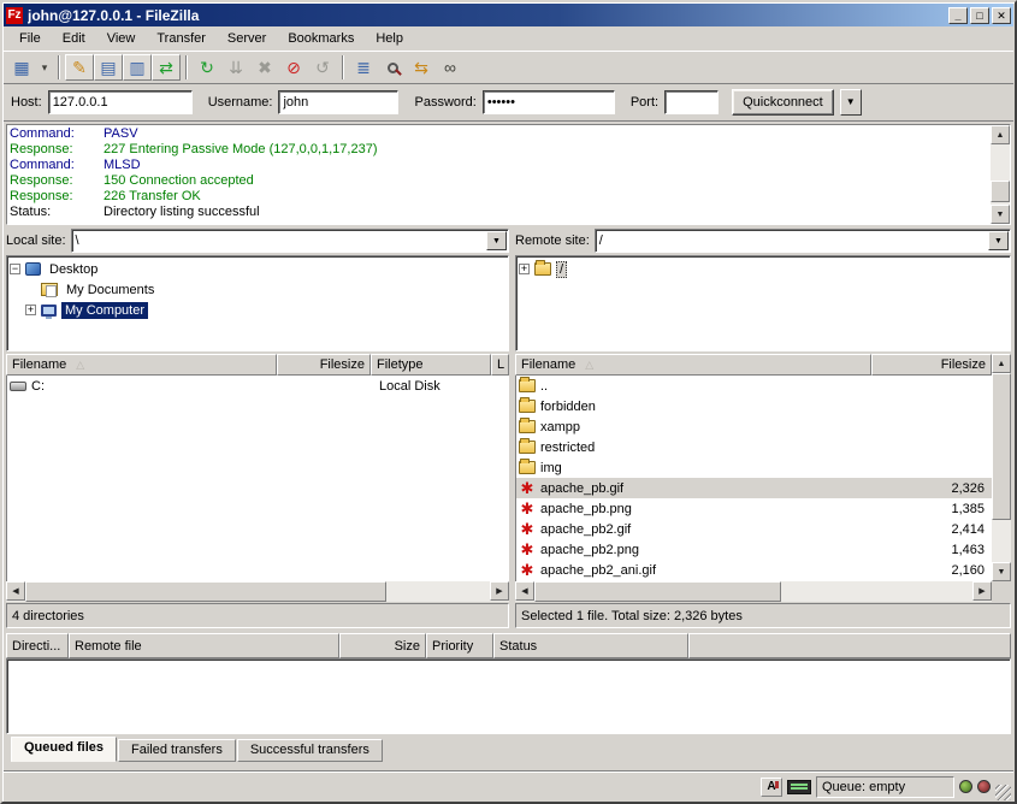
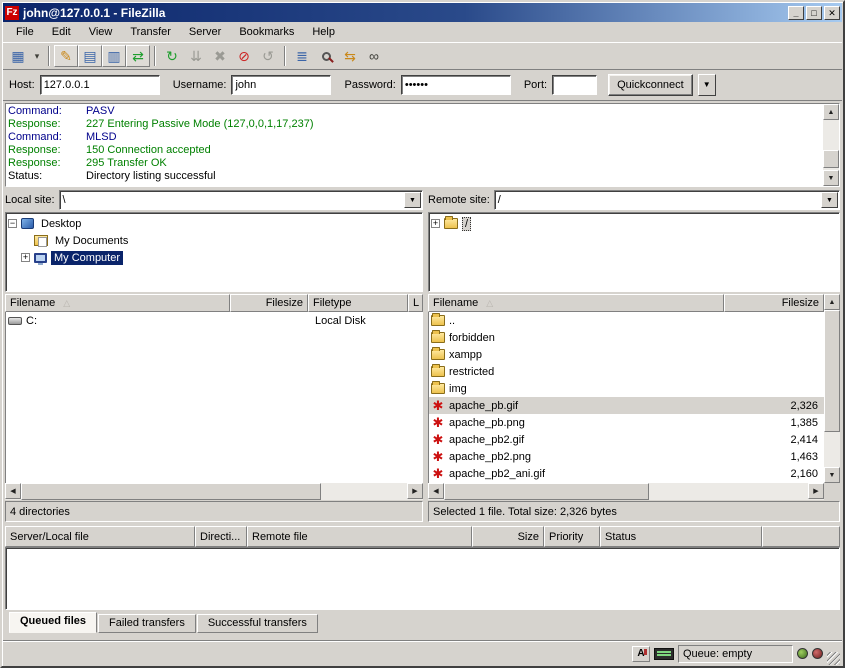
  Fz
  john@127.0.0.1 - FileZilla
  _
  □
  ✕
  File
  Edit
  View
  Transfer
  Server
  Bookmarks
  Help
  ▦
  ▾
  ✎
  ▤
  ▥
  ⇄
  ↻
  ⇊
  ✖
  ⊘
  ↺
  ≣
  ⇆
  ∞
  Host:
  127.0.0.1
  Username:
  john
  Password:
  ••••••
  Port:
  Quickconnect
  ▼
  Command:
  PASV
  Response:
  227 Entering Passive Mode (127,0,0,1,17,237)
  Command:
  MLSD
  Response:
  150 Connection accepted
  Response:
- 226 Transfer OK
+ 295 Transfer OK
  Status:
  Directory listing successful
  Local site:
  \
  −
  Desktop
  My Documents
  +
  My Computer
  Filename
  △
  Filesize
  Filetype
  L
  C:
  Local Disk
  4 directories
  Remote site:
  /
  +
  /
  Filename
  △
  Filesize
  ..
  forbidden
  xampp
  restricted
  img
  ✱
  apache_pb.gif
  2,326
  ✱
  apache_pb.png
  1,385
  ✱
  apache_pb2.gif
  2,414
  ✱
  apache_pb2.png
  1,463
  ✱
  apache_pb2_ani.gif
  2,160
  Selected 1 file. Total size: 2,326 bytes
+ Server/Local file
  Directi...
  Remote file
  Size
  Priority
  Status
  Queued files
  Failed transfers
  Successful transfers
  A
  Queue: empty
